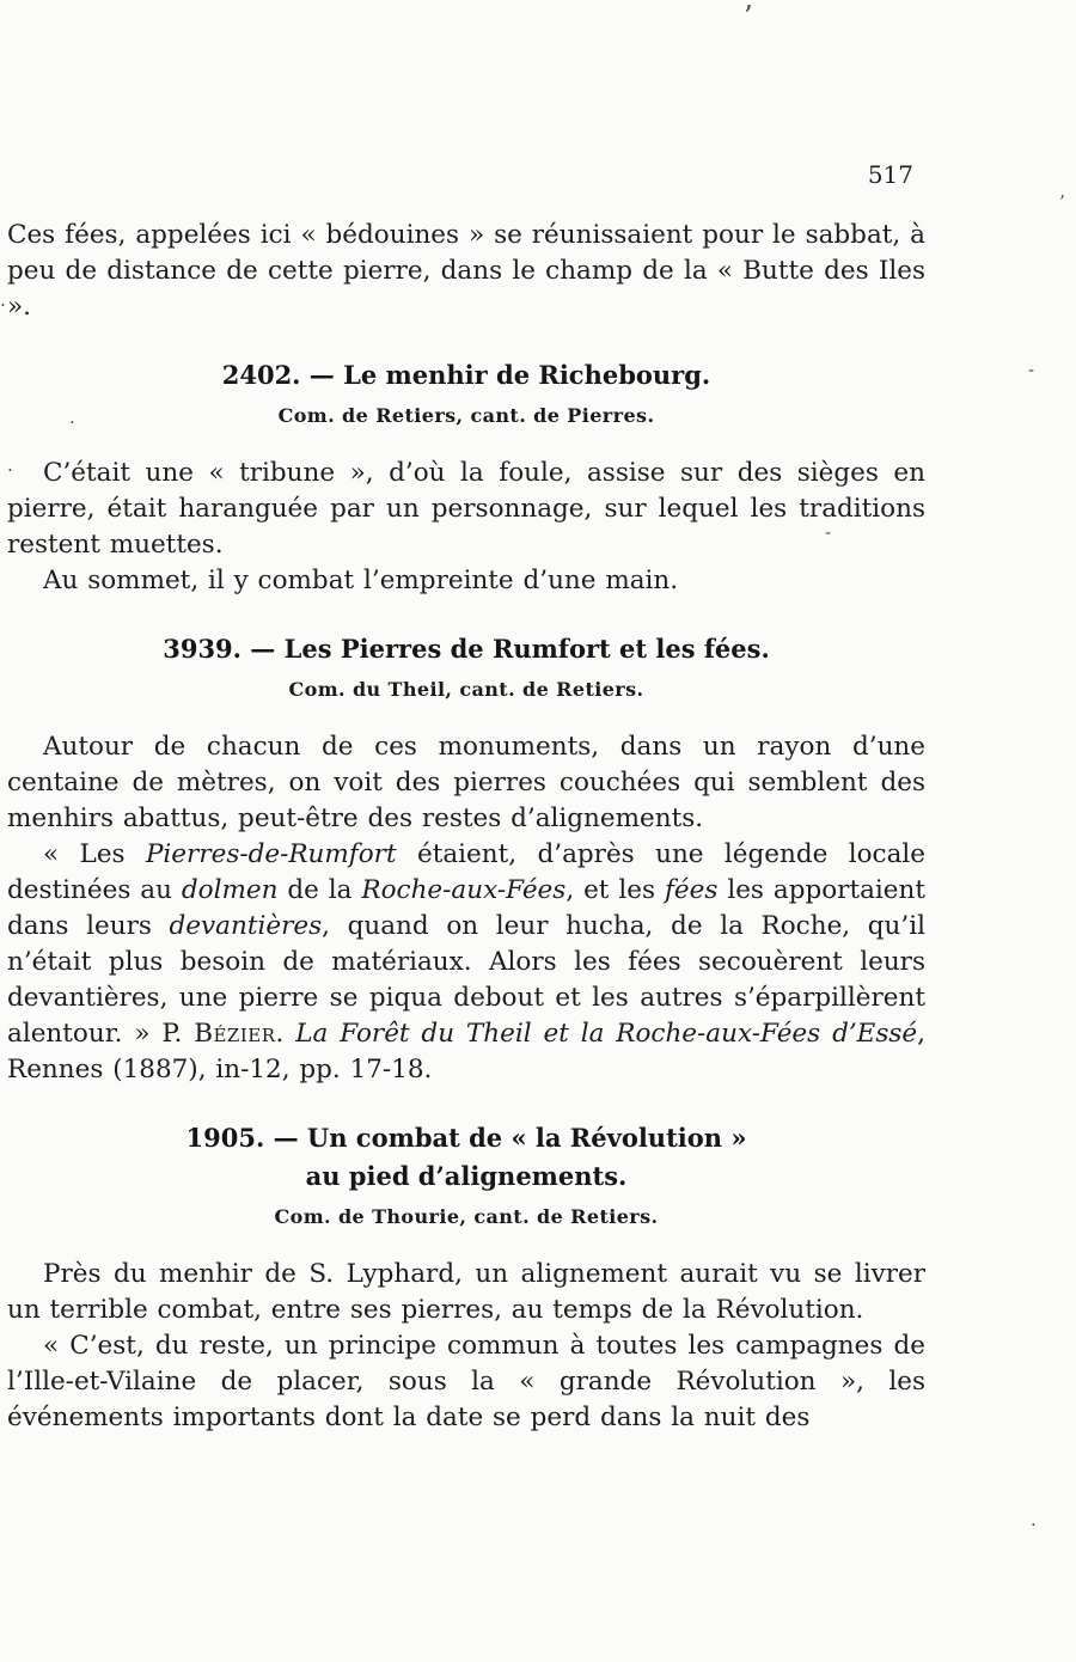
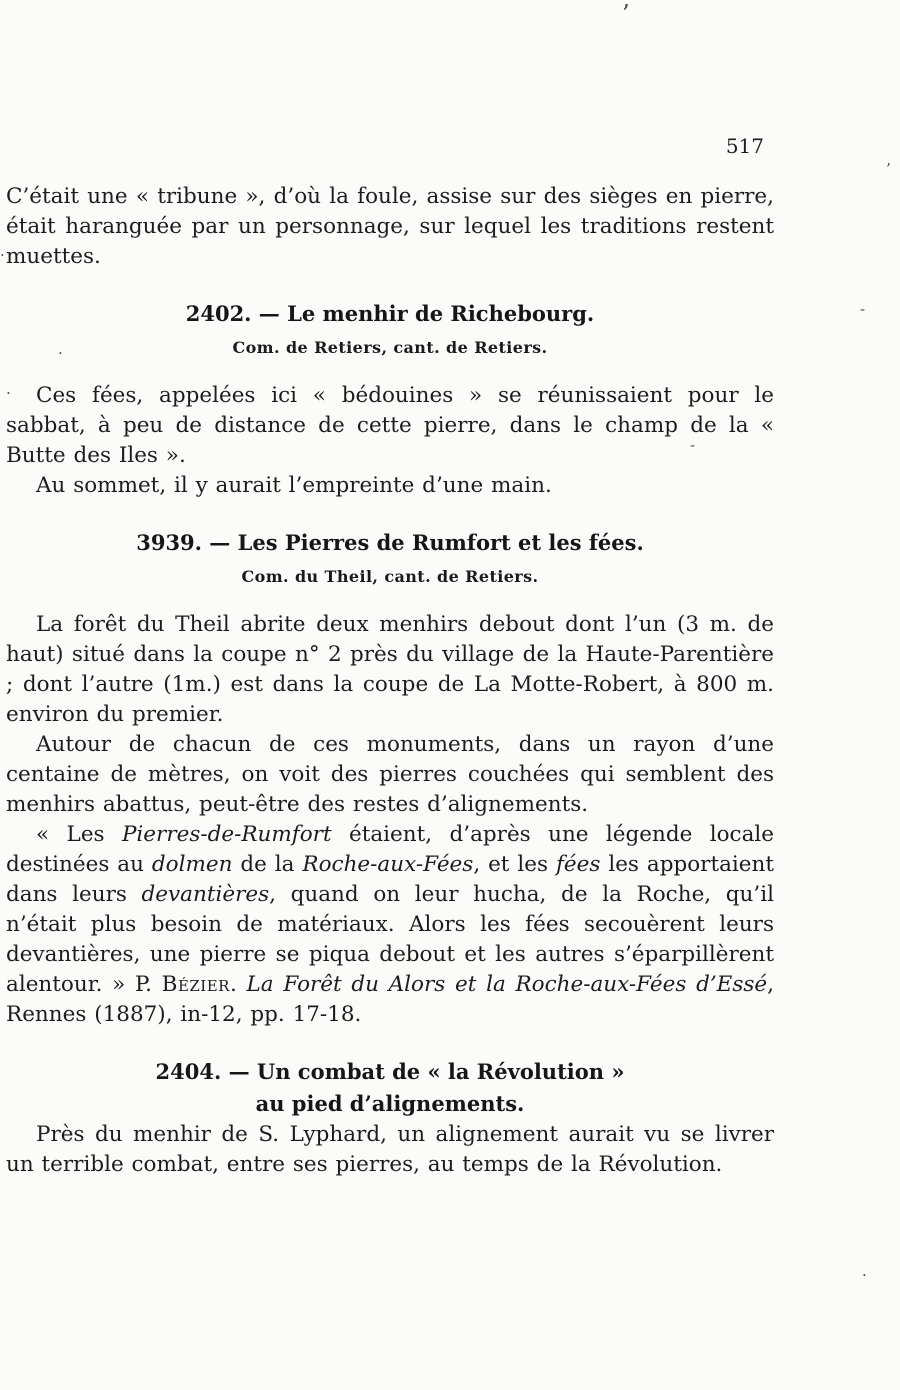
  517
- Ces fées, appelées ici « bédouines » se réunissaient pour le sabbat, à peu de distance de cette pierre, dans le champ de la « Butte des Iles ».
+ C’était une « tribune », d’où la foule, assise sur des sièges en pierre, était haranguée par un personnage, sur lequel les traditions restent muettes.
  2402. — Le menhir de Richebourg.
- Com. de Retiers, cant. de Pierres.
+ Com. de Retiers, cant. de Retiers.
- C’était une « tribune », d’où la foule, assise sur des sièges en pierre, était haranguée par un personnage, sur lequel les traditions restent muettes.
+ Ces fées, appelées ici « bédouines » se réunissaient pour le sabbat, à peu de distance de cette pierre, dans le champ de la « Butte des Iles ».
- Au sommet, il y combat l’empreinte d’une main.
+ Au sommet, il y aurait l’empreinte d’une main.
  3939. — Les Pierres de Rumfort et les fées.
  Com. du Theil, cant. de Retiers.
+ La forêt du Theil abrite deux menhirs debout dont l’un (3 m. de haut) situé dans la coupe n° 2 près du village de la Haute-Parentière ; dont l’autre (1m.) est dans la coupe de La Motte-Robert, à 800 m. environ du premier.
  Autour de chacun de ces monuments, dans un rayon d’une centaine de mètres, on voit des pierres couchées qui semblent des menhirs abattus, peut-être des restes d’alignements.
- « Les Pierres-de-Rumfort étaient, d’après une légende locale destinées au dolmen de la Roche-aux-Fées, et les fées les apportaient dans leurs devantières, quand on leur hucha, de la Roche, qu’il n’était plus besoin de matériaux. Alors les fées secouèrent leurs devantières, une pierre se piqua debout et les autres s’éparpillèrent alentour. » P. Bézier. La Forêt du Theil et la Roche-aux-Fées d’Essé, Rennes (1887), in-12, pp. 17-18.
+ « Les Pierres-de-Rumfort étaient, d’après une légende locale destinées au dolmen de la Roche-aux-Fées, et les fées les apportaient dans leurs devantières, quand on leur hucha, de la Roche, qu’il n’était plus besoin de matériaux. Alors les fées secouèrent leurs devantières, une pierre se piqua debout et les autres s’éparpillèrent alentour. » P. Bézier. La Forêt du Alors et la Roche-aux-Fées d’Essé, Rennes (1887), in-12, pp. 17-18.
- 1905. — Un combat de « la Révolution »
+ 2404. — Un combat de « la Révolution »
  au pied d’alignements.
- Com. de Thourie, cant. de Retiers.
  Près du menhir de S. Lyphard, un alignement aurait vu se livrer un terrible combat, entre ses pierres, au temps de la Révolution.
- « C’est, du reste, un principe commun à toutes les campagnes de l’Ille-et-Vilaine de placer, sous la « grande Révolution », les événements importants dont la date se perd dans la nuit des
  ’
  ’
  -
  ·
  -
  .
  .
  ·
